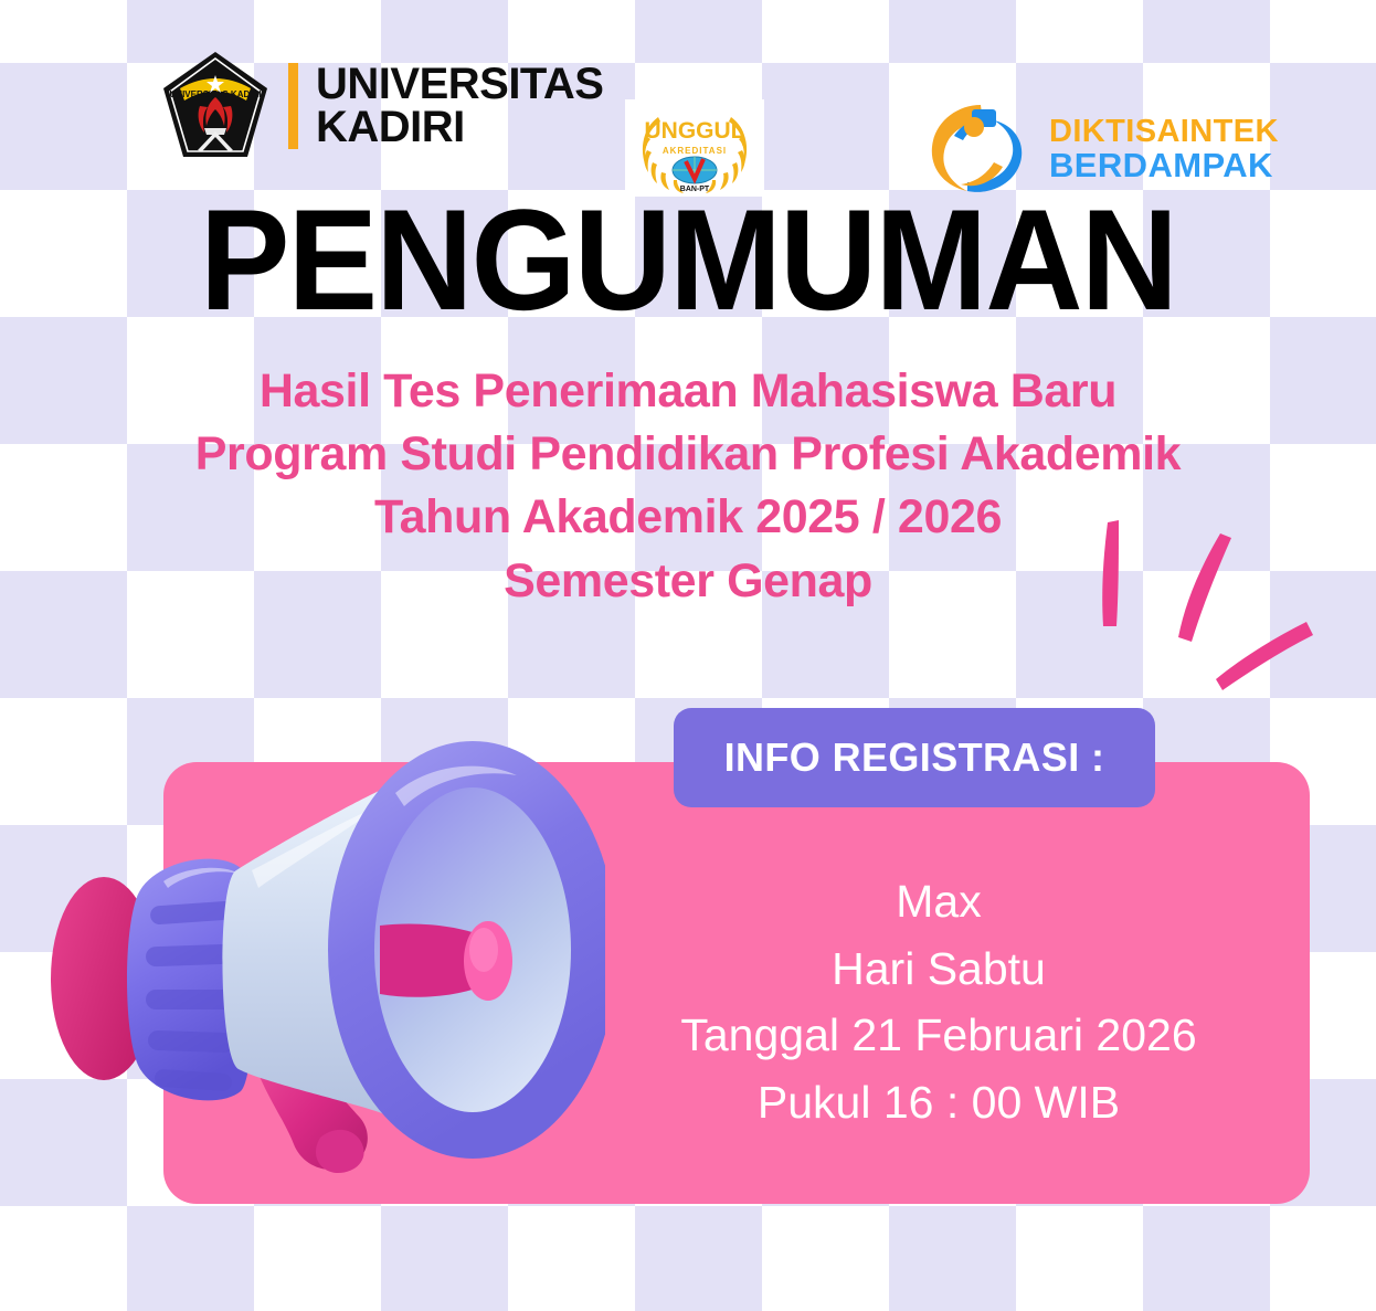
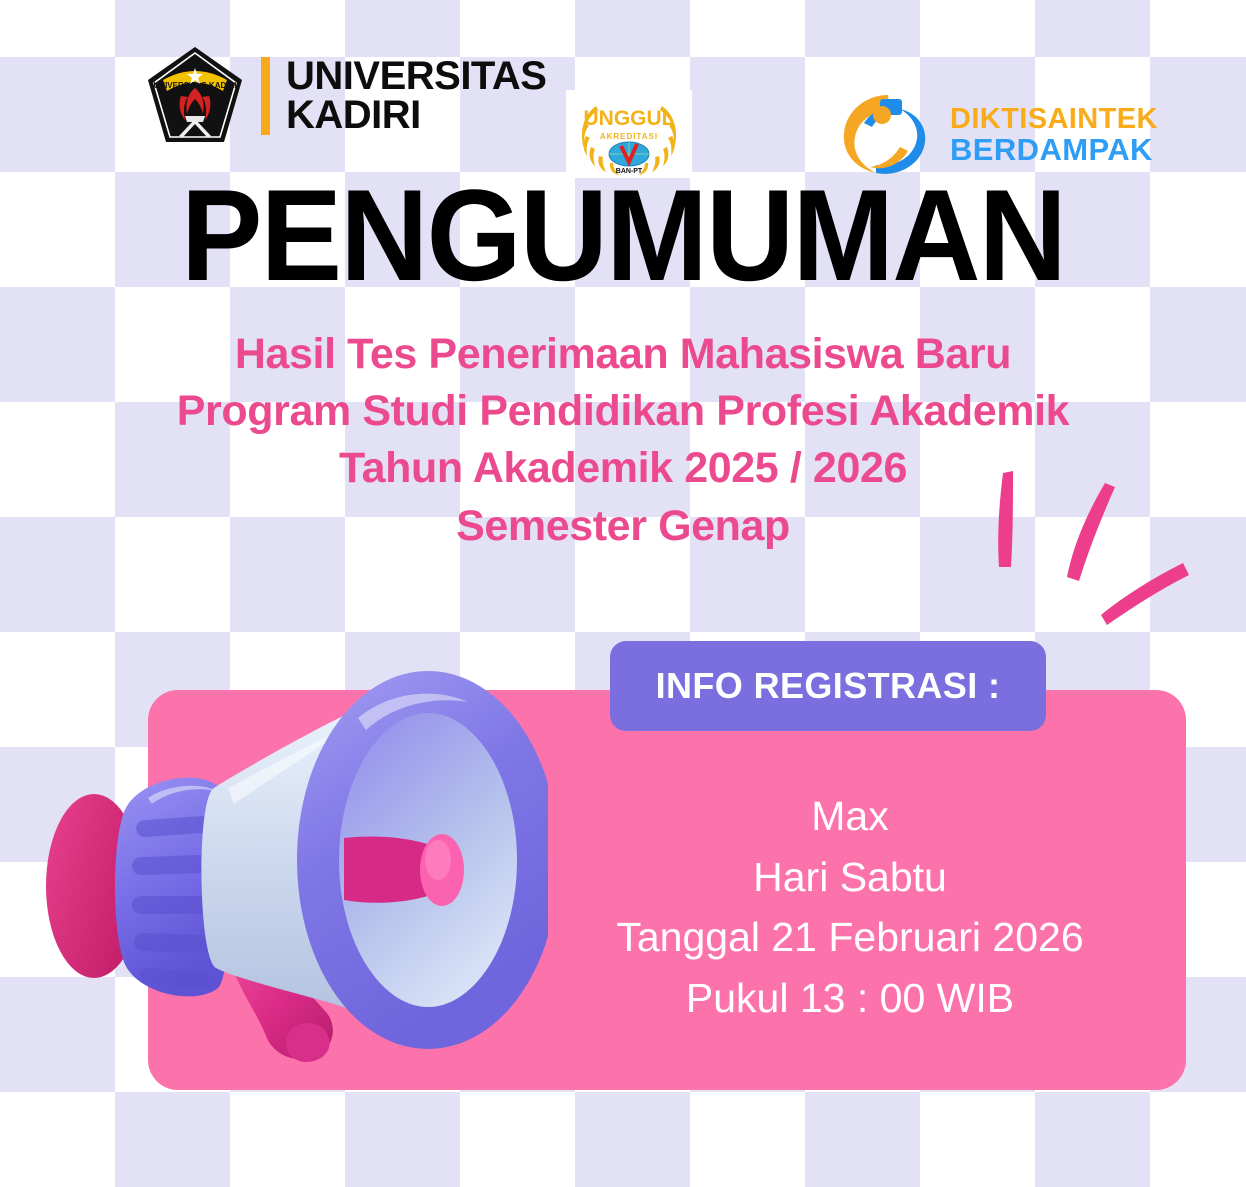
  UNIVERSITAS KADIRI
  UNIVERSITAS
  KADIRI
  UNGGUL
  AKREDITASI
  DIKTISAINTEK
  BERDAMPAK
  PENGUMUMAN
  Hasil Tes Penerimaan Mahasiswa Baru
  Program Studi Pendidikan Profesi Akademik
  Tahun Akademik 2025 / 2026
  Semester Genap
  INFO REGISTRASI :
  Max
  Hari Sabtu
  Tanggal 21 Februari 2026
- Pukul 16 : 00 WIB
+ Pukul 13 : 00 WIB
